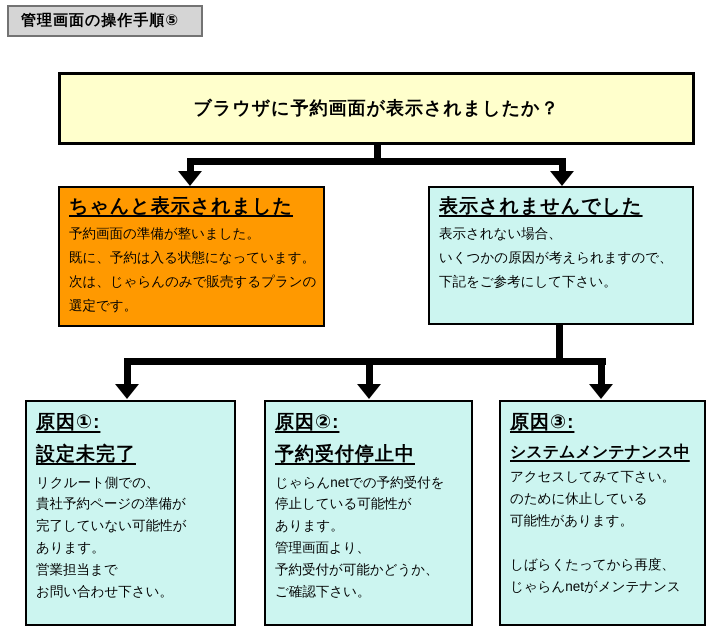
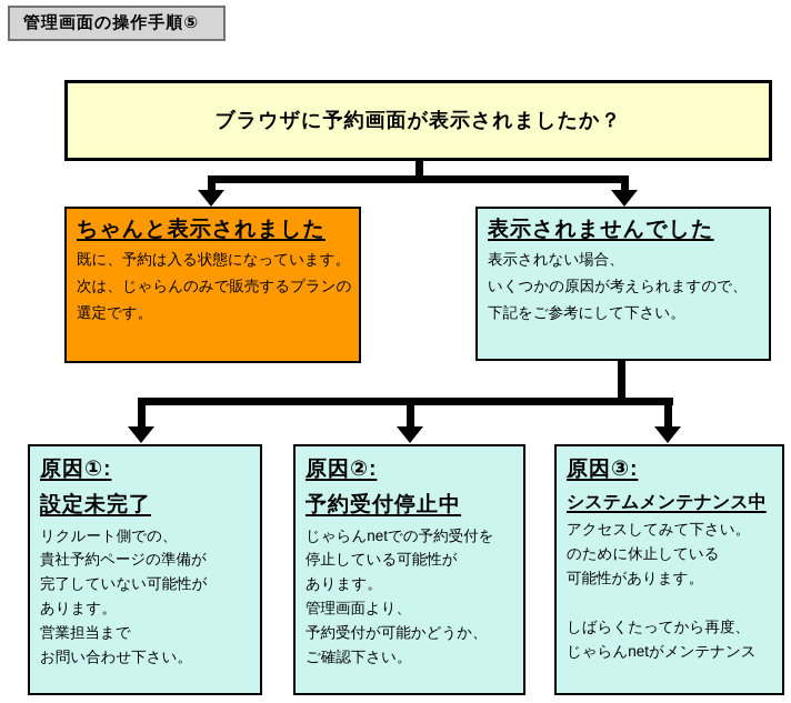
  管理画面の操作手順⑤
  ブラウザに予約画面が表示されましたか？
  ちゃんと表示されました
- 予約画面の準備が整いました。
  既に、予約は入る状態になっています。
  次は、じゃらんのみで販売するプランの
  選定です。
  表示されませんでした
  表示されない場合、
  いくつかの原因が考えられますので、
  下記をご参考にして下さい。
  原因①:
  設定未完了
  リクルート側での、
  貴社予約ページの準備が
  完了していない可能性が
  あります。
  営業担当まで
  お問い合わせ下さい。
  原因②:
  予約受付停止中
  じゃらんnetでの予約受付を
  停止している可能性が
  あります。
  管理画面より、
  予約受付が可能かどうか、
  ご確認下さい。
  原因③:
  システムメンテナンス中
  アクセスしてみて下さい。
  のために休止している
  可能性があります。
  しばらくたってから再度、
  じゃらんnetがメンテナンス
